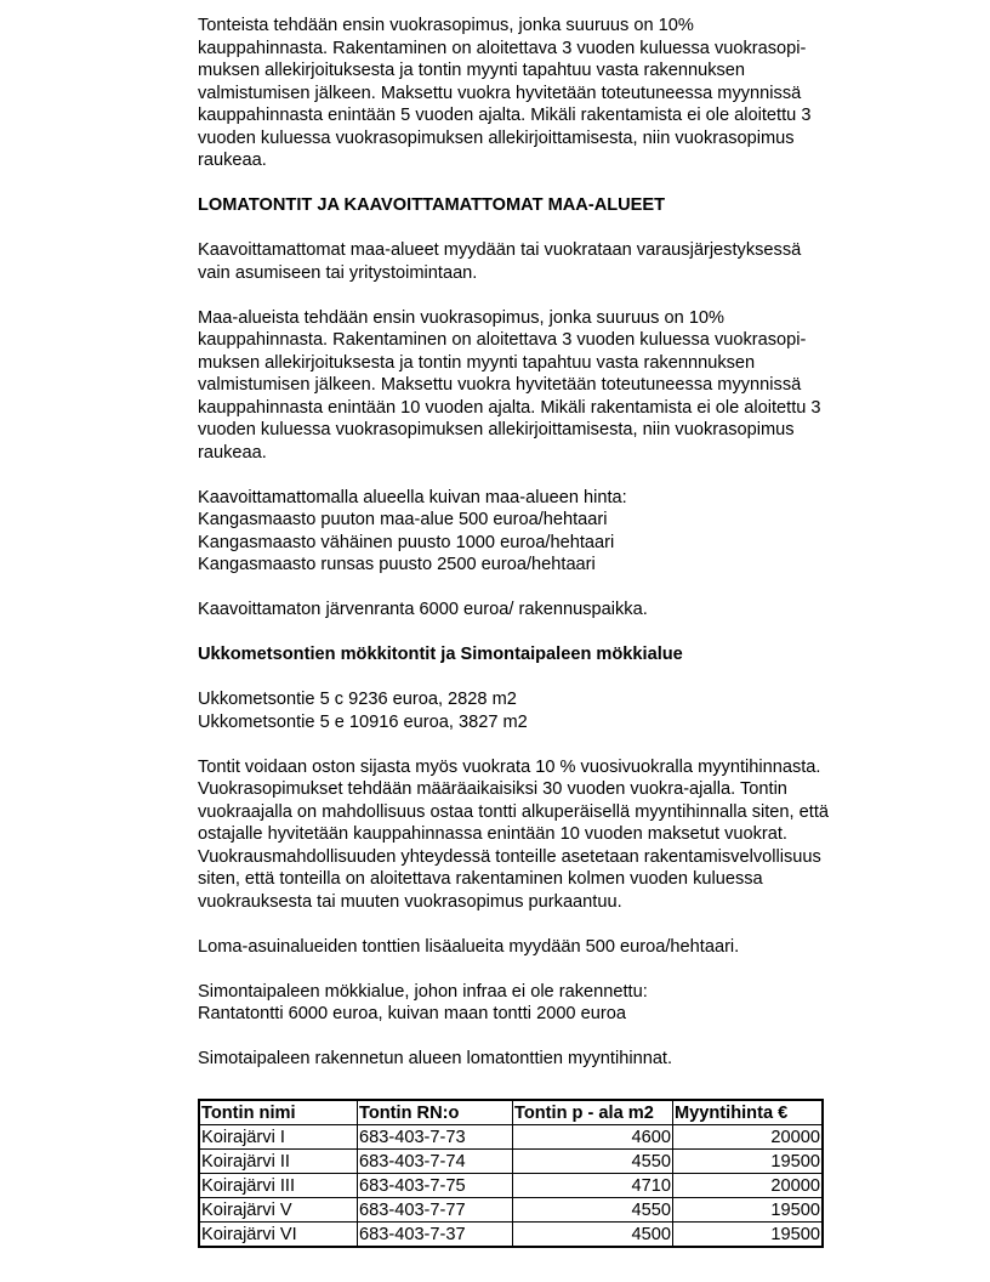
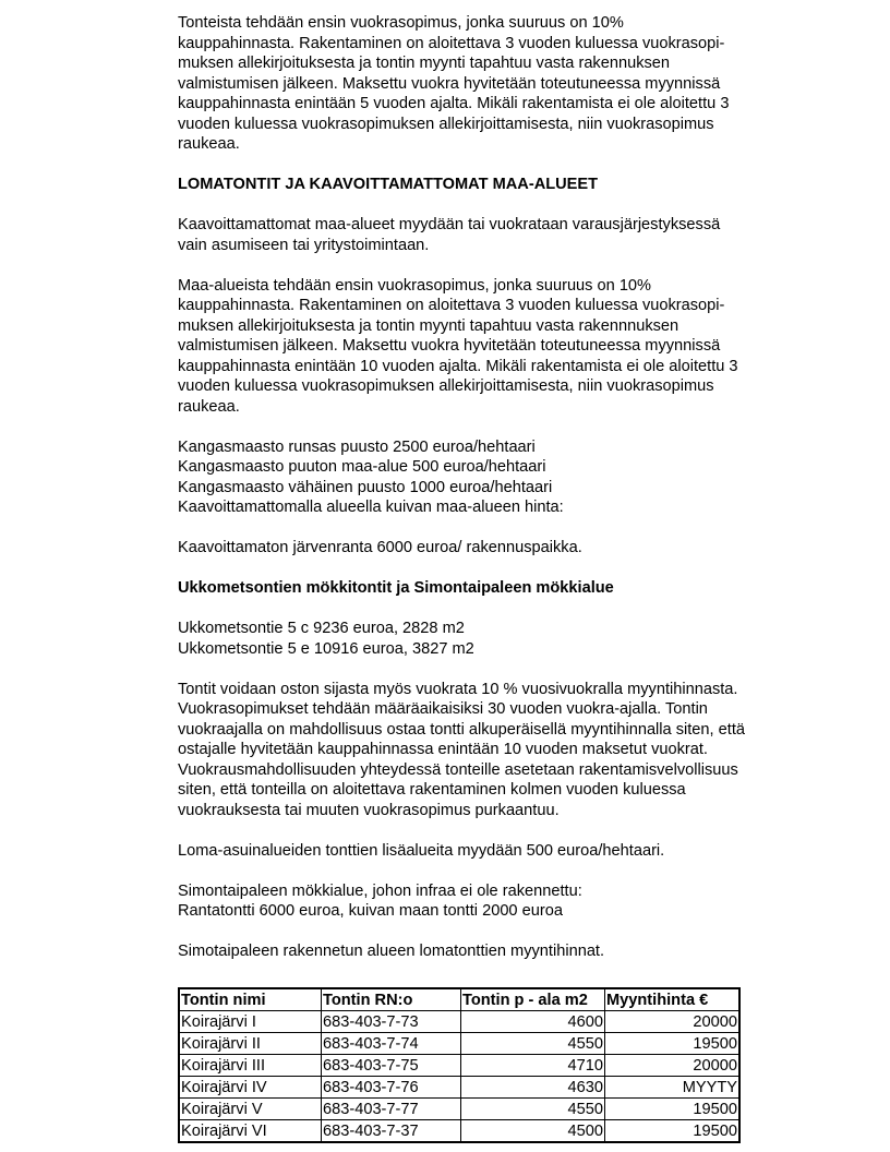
  Tonteista tehdään ensin vuokrasopimus, jonka suuruus on 10%
  kauppahinnasta. Rakentaminen on aloitettava 3 vuoden kuluessa vuokrasopi-
  muksen allekirjoituksesta ja tontin myynti tapahtuu vasta rakennuksen
  valmistumisen jälkeen. Maksettu vuokra hyvitetään toteutuneessa myynnissä
  kauppahinnasta enintään 5 vuoden ajalta. Mikäli rakentamista ei ole aloitettu 3
  vuoden kuluessa vuokrasopimuksen allekirjoittamisesta, niin vuokrasopimus
  raukeaa.
  LOMATONTIT JA KAAVOITTAMATTOMAT MAA-ALUEET
  Kaavoittamattomat maa-alueet myydään tai vuokrataan varausjärjestyksessä
  vain asumiseen tai yritystoimintaan.
  Maa-alueista tehdään ensin vuokrasopimus, jonka suuruus on 10%
  kauppahinnasta. Rakentaminen on aloitettava 3 vuoden kuluessa vuokrasopi-
  muksen allekirjoituksesta ja tontin myynti tapahtuu vasta rakennnuksen
  valmistumisen jälkeen. Maksettu vuokra hyvitetään toteutuneessa myynnissä
  kauppahinnasta enintään 10 vuoden ajalta. Mikäli rakentamista ei ole aloitettu 3
  vuoden kuluessa vuokrasopimuksen allekirjoittamisesta, niin vuokrasopimus
  raukeaa.
- Kaavoittamattomalla alueella kuivan maa-alueen hinta:
+ Kangasmaasto runsas puusto 2500 euroa/hehtaari
  Kangasmaasto puuton maa-alue 500 euroa/hehtaari
  Kangasmaasto vähäinen puusto 1000 euroa/hehtaari
- Kangasmaasto runsas puusto 2500 euroa/hehtaari
+ Kaavoittamattomalla alueella kuivan maa-alueen hinta:
  Kaavoittamaton järvenranta 6000 euroa/ rakennuspaikka.
  Ukkometsontien mökkitontit ja Simontaipaleen mökkialue
  Ukkometsontie 5 c 9236 euroa, 2828 m2
  Ukkometsontie 5 e 10916 euroa, 3827 m2
  Tontit voidaan oston sijasta myös vuokrata 10 % vuosivuokralla myyntihinnasta.
  Vuokrasopimukset tehdään määräaikaisiksi 30 vuoden vuokra-ajalla. Tontin
  vuokraajalla on mahdollisuus ostaa tontti alkuperäisellä myyntihinnalla siten, että
  ostajalle hyvitetään kauppahinnassa enintään 10 vuoden maksetut vuokrat.
  Vuokrausmahdollisuuden yhteydessä tonteille asetetaan rakentamisvelvollisuus
  siten, että tonteilla on aloitettava rakentaminen kolmen vuoden kuluessa
  vuokrauksesta tai muuten vuokrasopimus purkaantuu.
  Loma-asuinalueiden tonttien lisäalueita myydään 500 euroa/hehtaari.
  Simontaipaleen mökkialue, johon infraa ei ole rakennettu:
  Rantatontti 6000 euroa, kuivan maan tontti 2000 euroa
  Simotaipaleen rakennetun alueen lomatonttien myyntihinnat.
  Tontin nimi	Tontin RN:o	Tontin p - ala m2	Myyntihinta €
  Koirajärvi I	683-403-7-73	4600	20000
  Koirajärvi II	683-403-7-74	4550	19500
  Koirajärvi III	683-403-7-75	4710	20000
+ Koirajärvi IV	683-403-7-76	4630	MYYTY
  Koirajärvi V	683-403-7-77	4550	19500
  Koirajärvi VI	683-403-7-37	4500	19500
